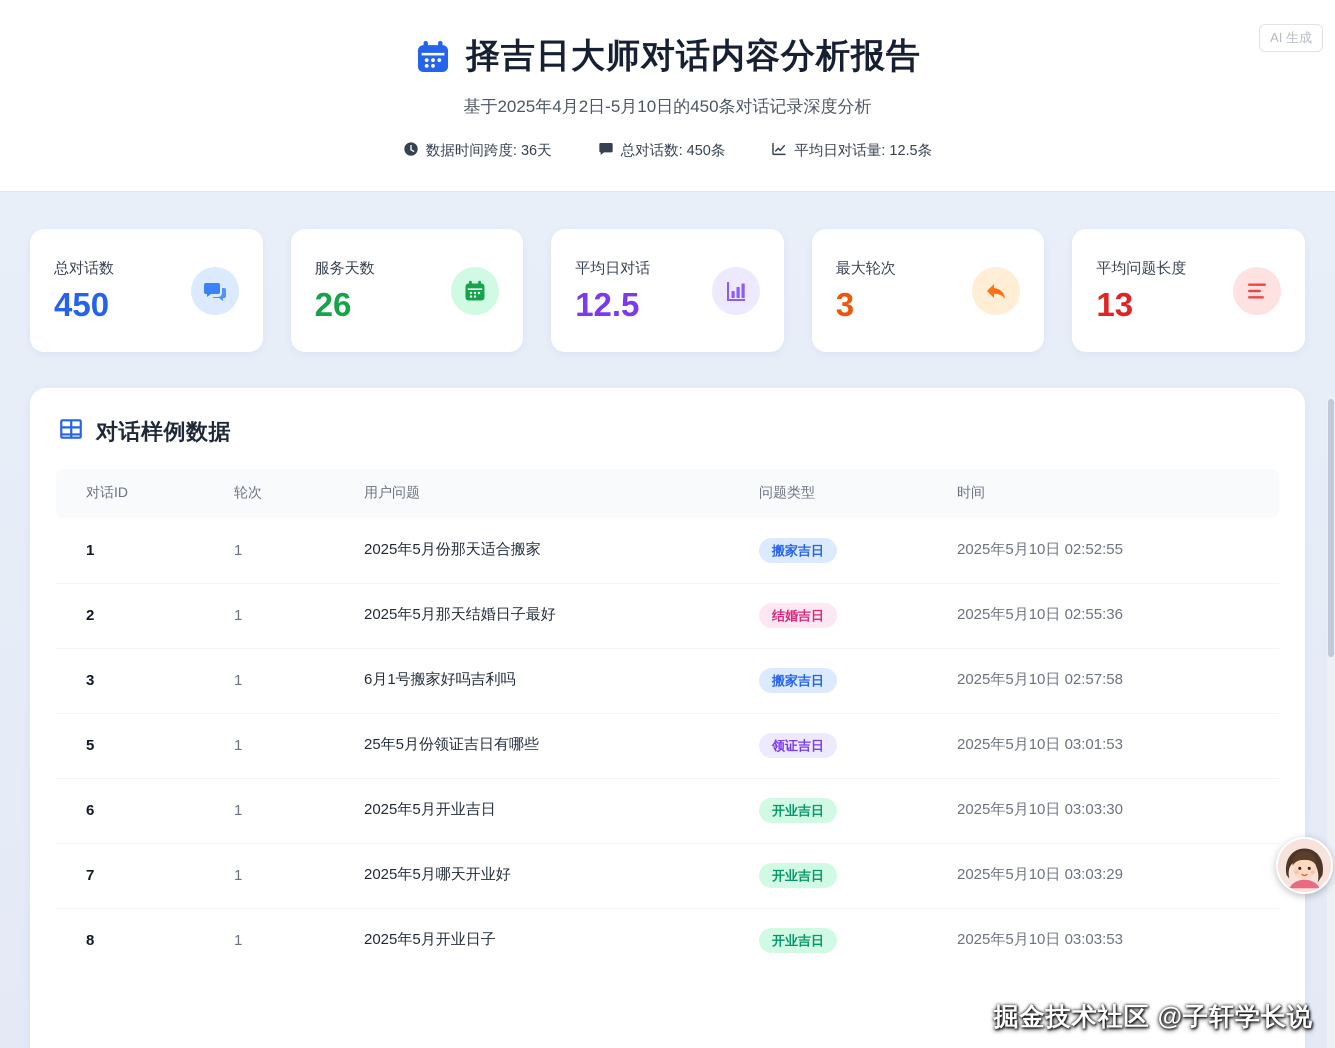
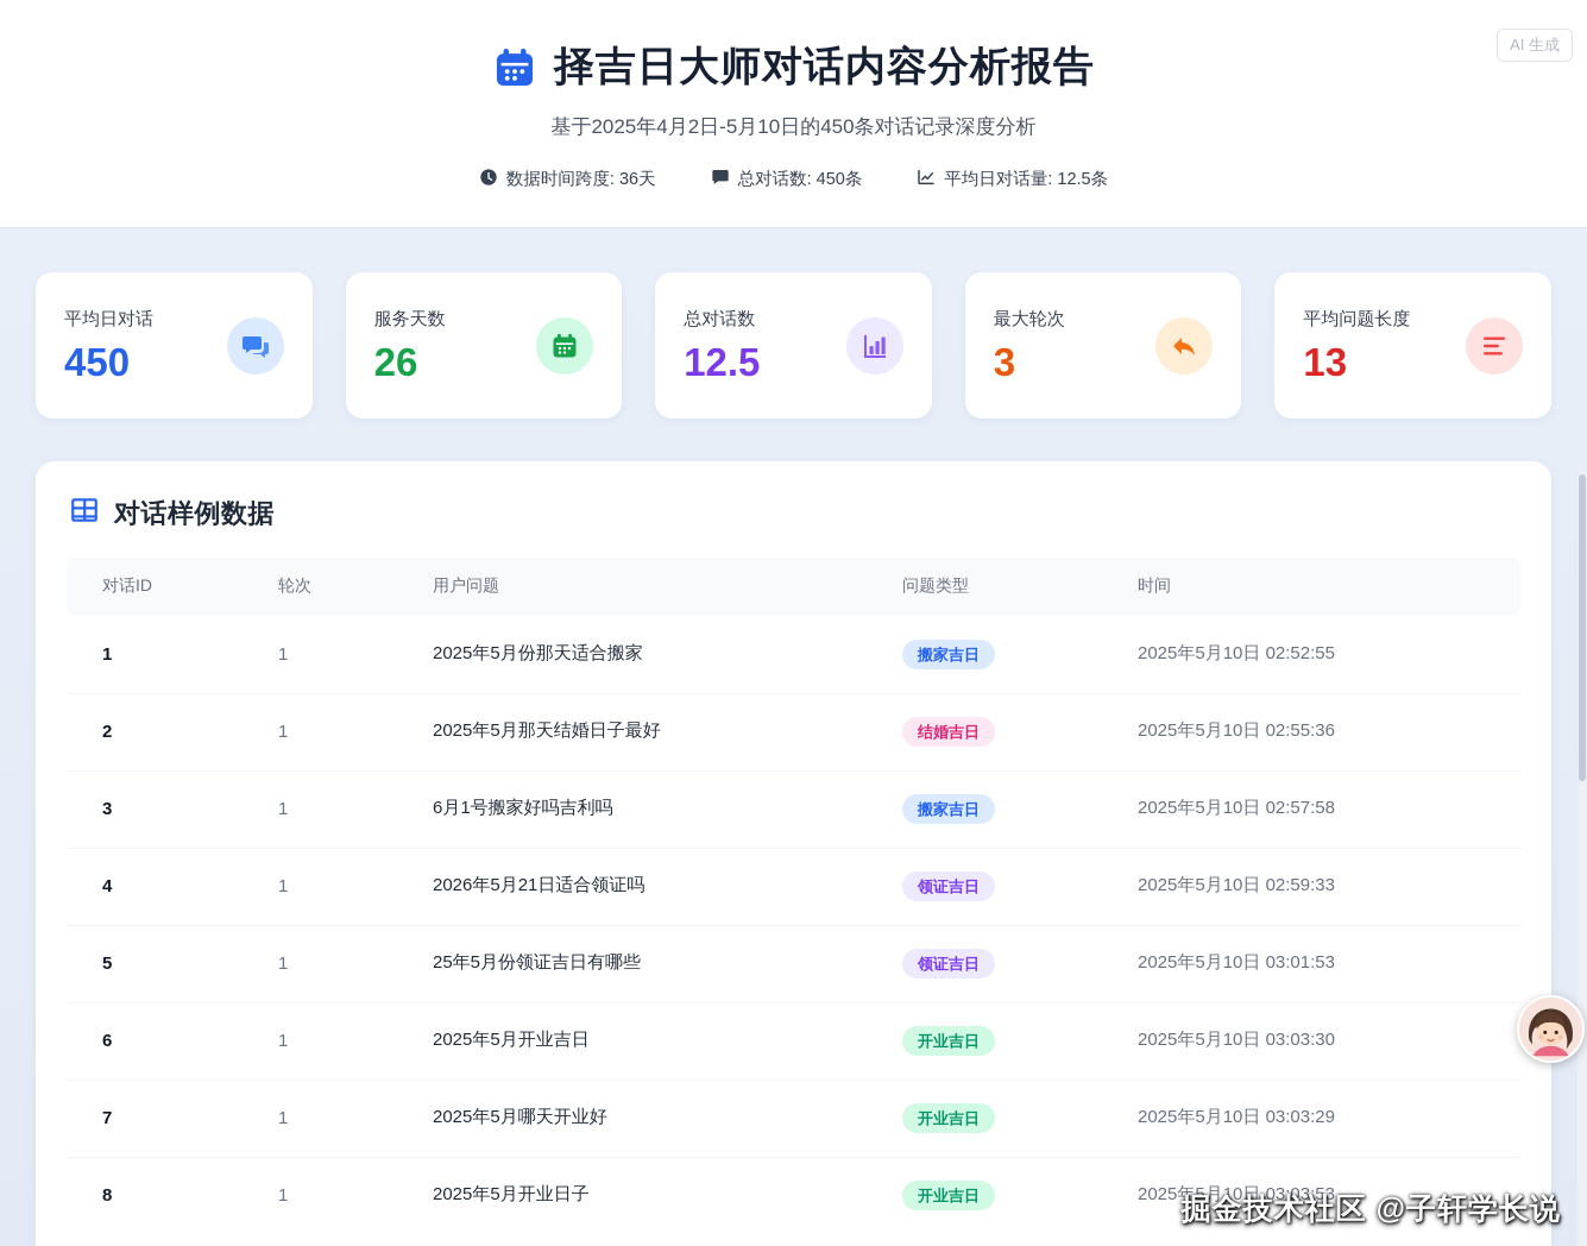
  AI 生成
  择吉日大师对话内容分析报告
  基于2025年4月2日-5月10日的450条对话记录深度分析
  数据时间跨度: 36天
  总对话数: 450条
  平均日对话量: 12.5条
- 总对话数
+ 平均日对话
  450
  服务天数
  26
- 平均日对话
+ 总对话数
  12.5
  最大轮次
  3
  平均问题长度
  13
  对话样例数据
  对话ID	轮次	用户问题	问题类型	时间
  1	1	2025年5月份那天适合搬家	搬家吉日	2025年5月10日 02:52:55
  2	1	2025年5月那天结婚日子最好	结婚吉日	2025年5月10日 02:55:36
  3	1	6月1号搬家好吗吉利吗	搬家吉日	2025年5月10日 02:57:58
+ 4	1	2026年5月21日适合领证吗	领证吉日	2025年5月10日 02:59:33
  5	1	25年5月份领证吉日有哪些	领证吉日	2025年5月10日 03:01:53
  6	1	2025年5月开业吉日	开业吉日	2025年5月10日 03:03:30
  7	1	2025年5月哪天开业好	开业吉日	2025年5月10日 03:03:29
  8	1	2025年5月开业日子	开业吉日	2025年5月10日 03:03:53
  掘金技术社区 @子轩学长说
